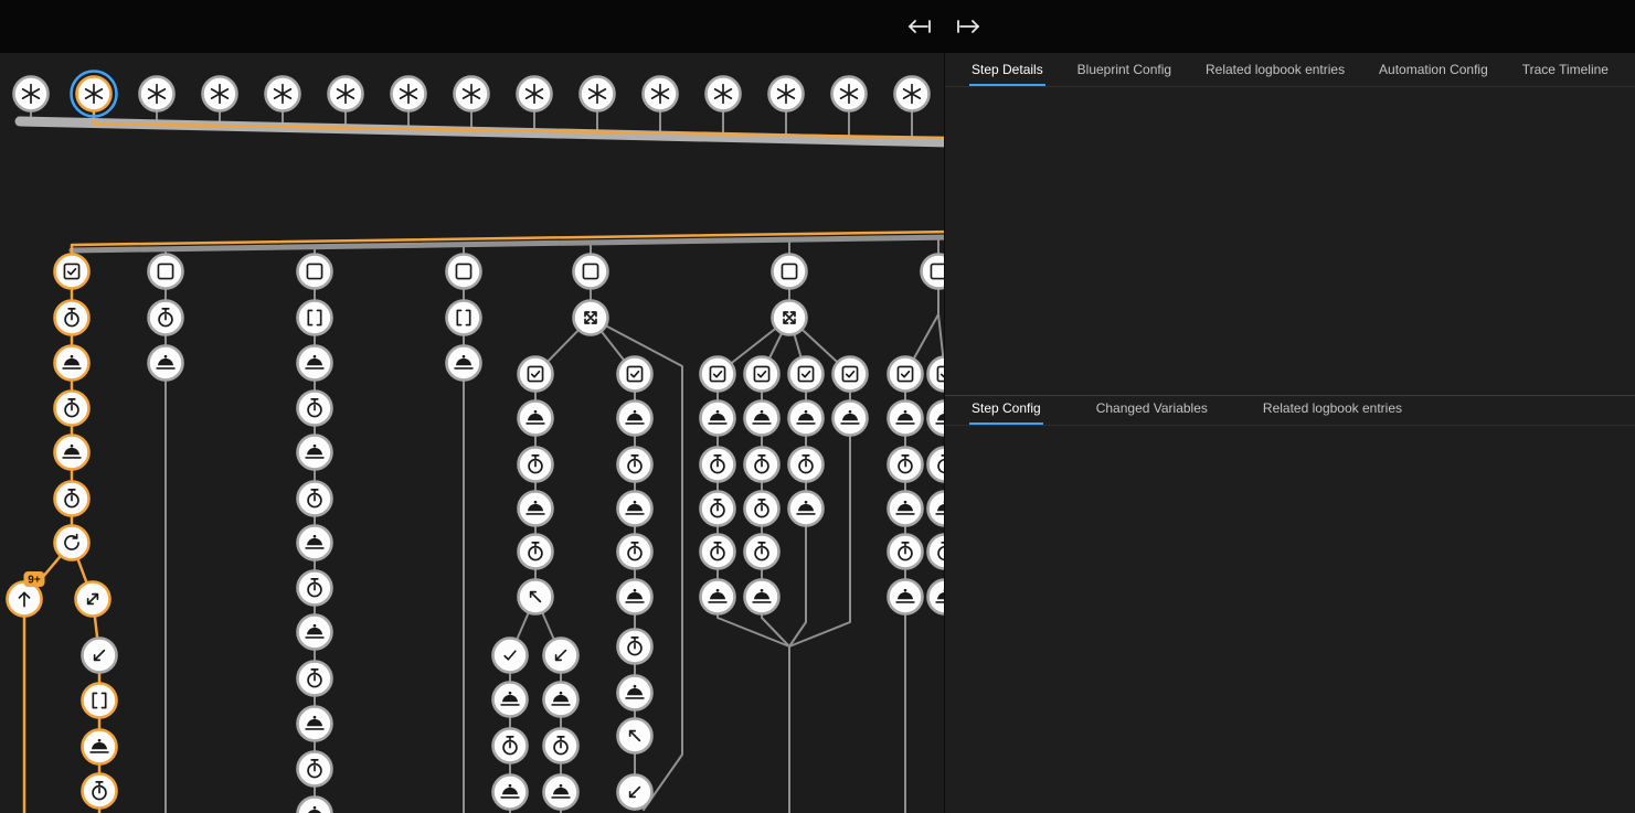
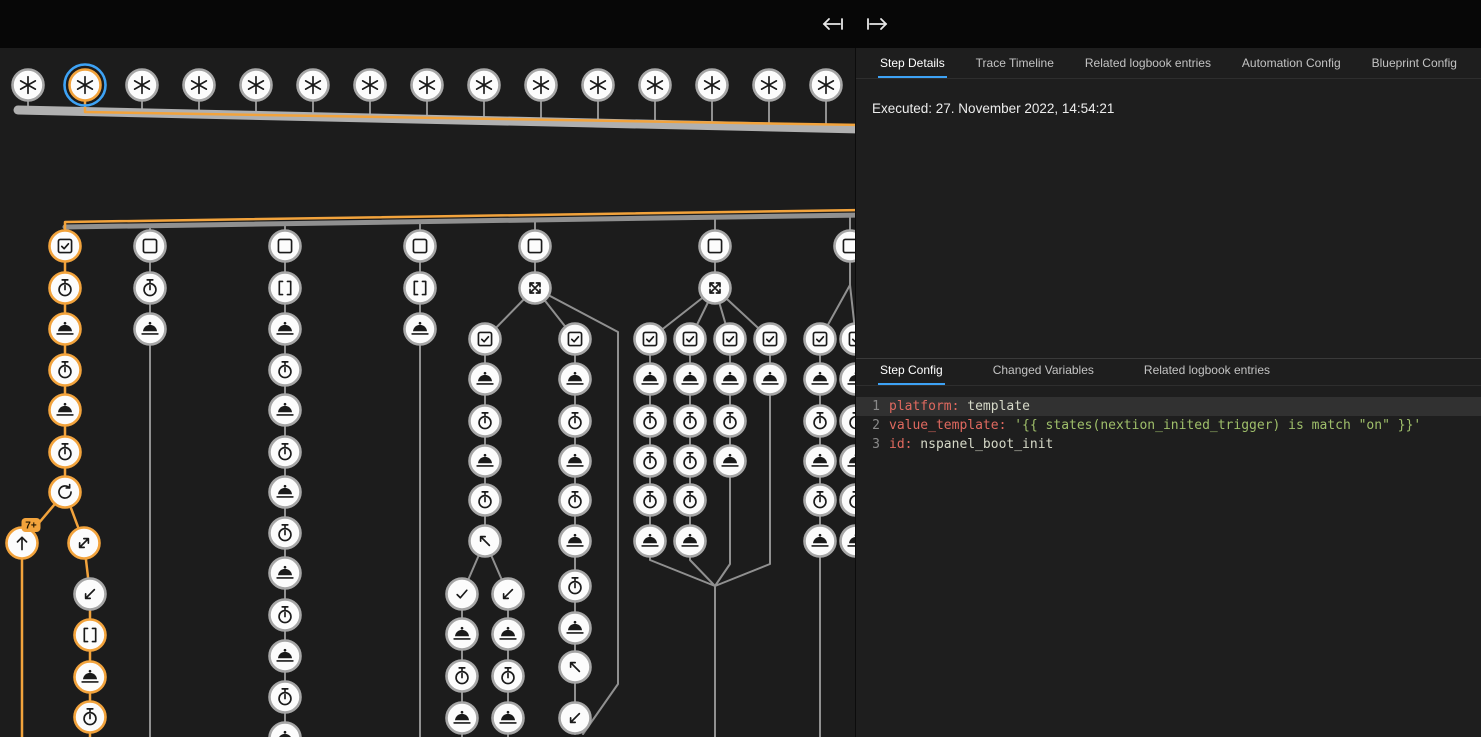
- 9+
+ 7+
  Step Details
- Blueprint Config
+ Trace Timeline
  Related logbook entries
  Automation Config
- Trace Timeline
+ Blueprint Config
+ Executed: 27. November 2022, 14:54:21
  Step Config
  Changed Variables
  Related logbook entries
+ 1
+ platform: template
+ 2
+ value_template: '{{ states(nextion_inited_trigger) is match "on" }}'
+ 3
+ id: nspanel_boot_init
